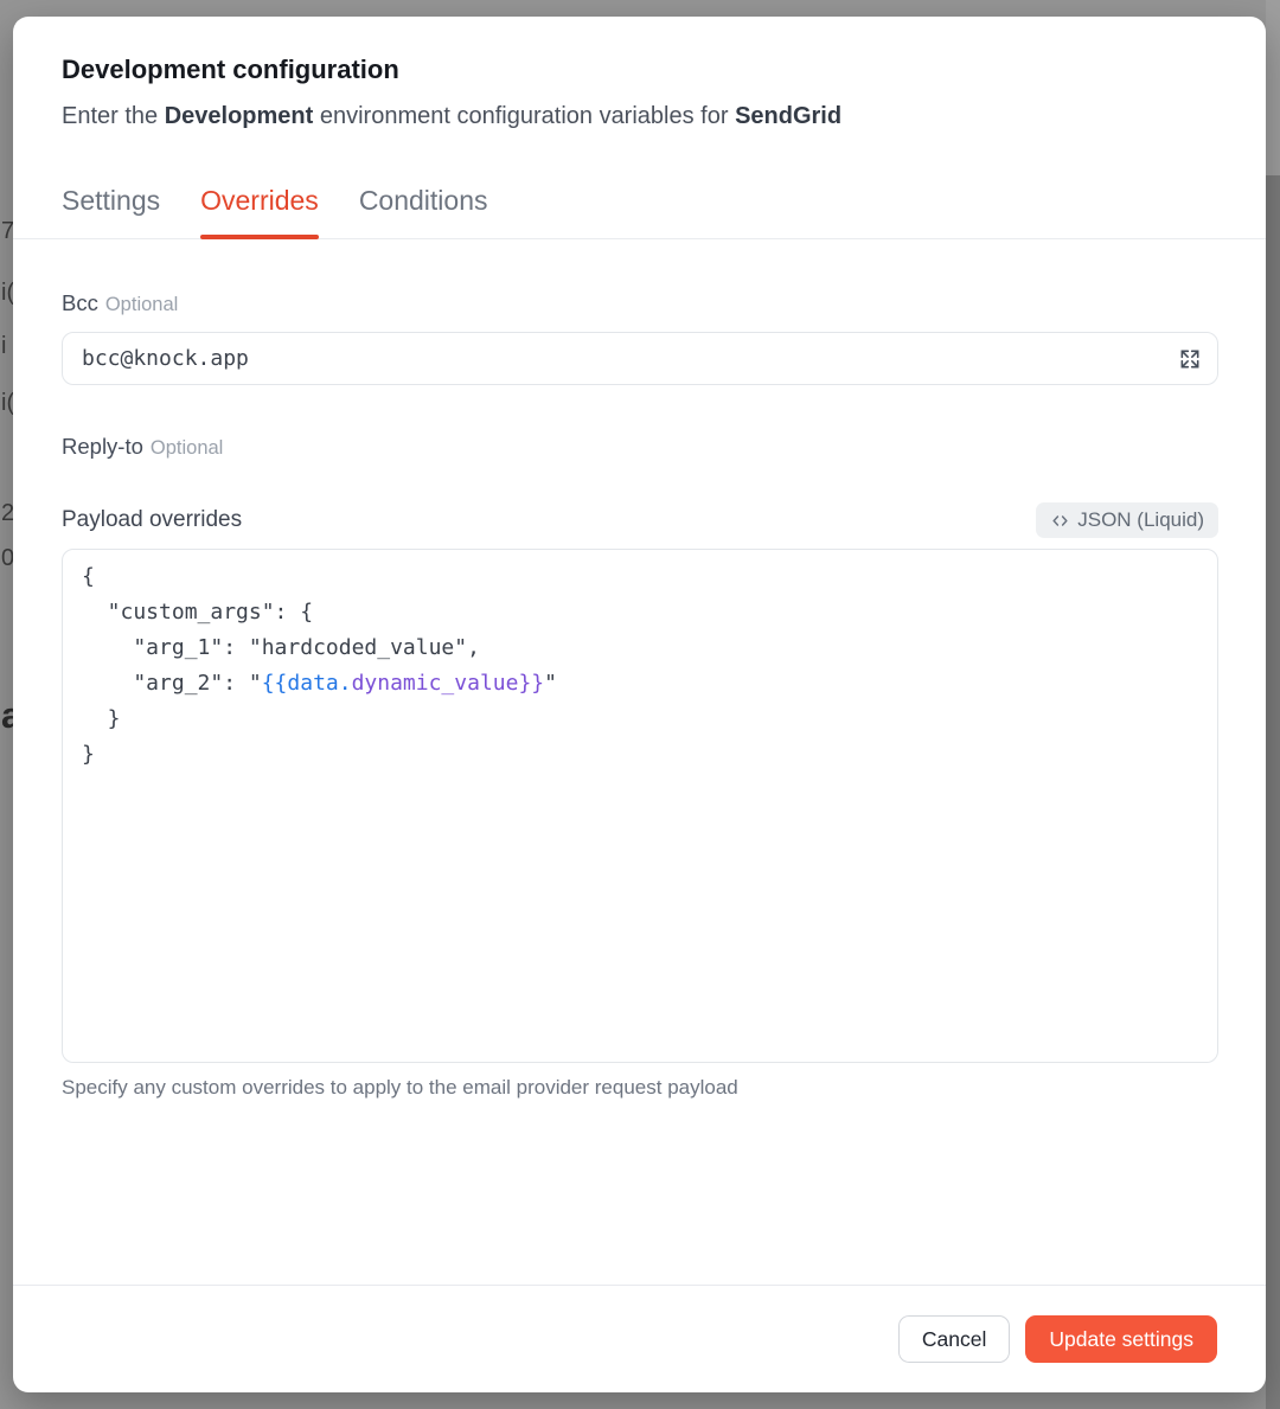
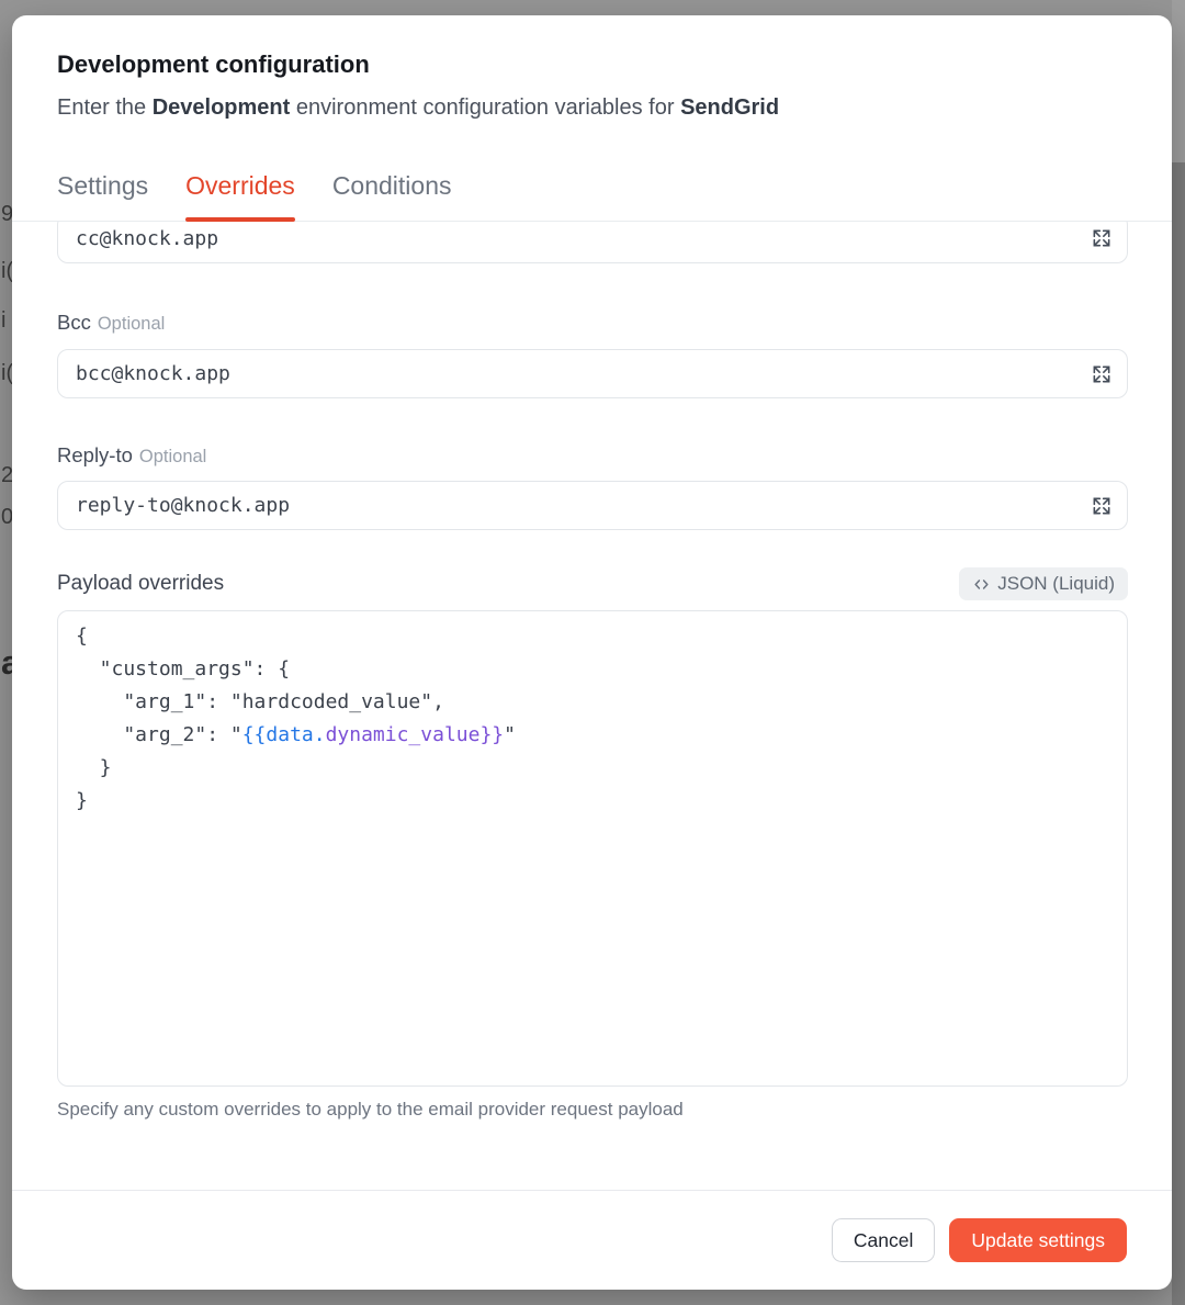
- 7
+ 9
  i(
  i
  i(
  2
  0
  a
  Development configuration
  Enter the Development environment configuration variables for SendGrid
  Settings
  Overrides
  Conditions
+ cc@knock.app
  Bcc Optional
  bcc@knock.app
  Reply-to Optional
+ reply-to@knock.app
  Payload overrides
  JSON (Liquid)
  { "custom_args": { "arg_1": "hardcoded_value", "arg_2": "{{data.dynamic_value}}" } }
  Specify any custom overrides to apply to the email provider request payload
  Cancel
  Update settings
